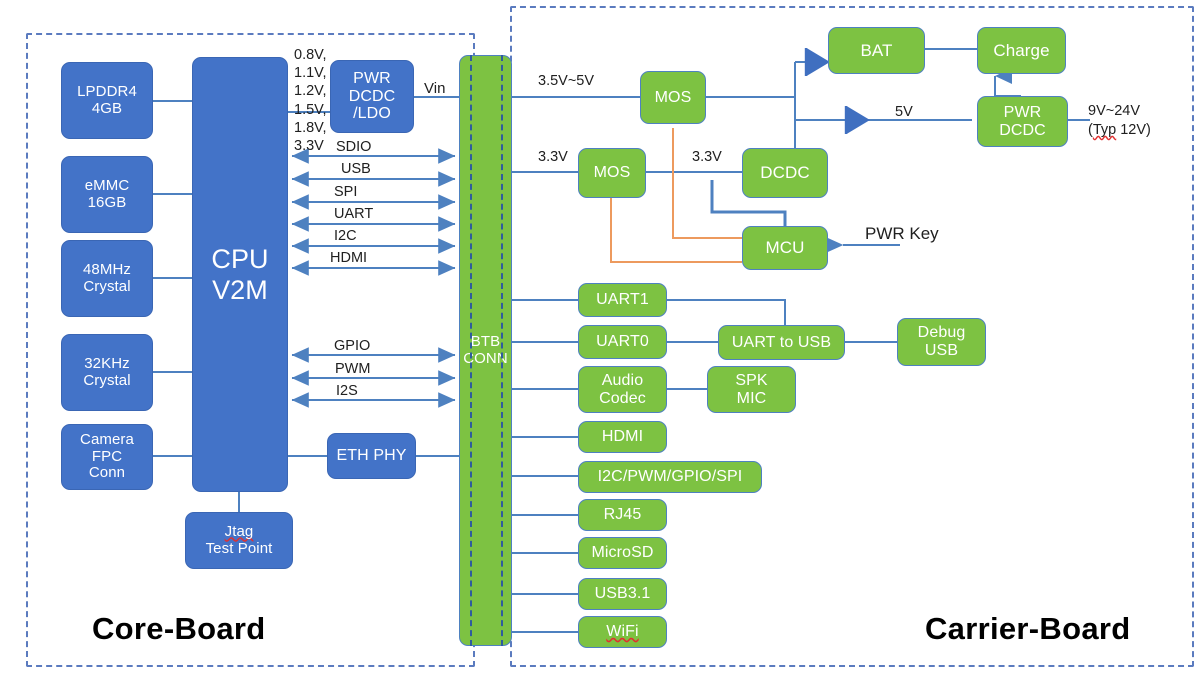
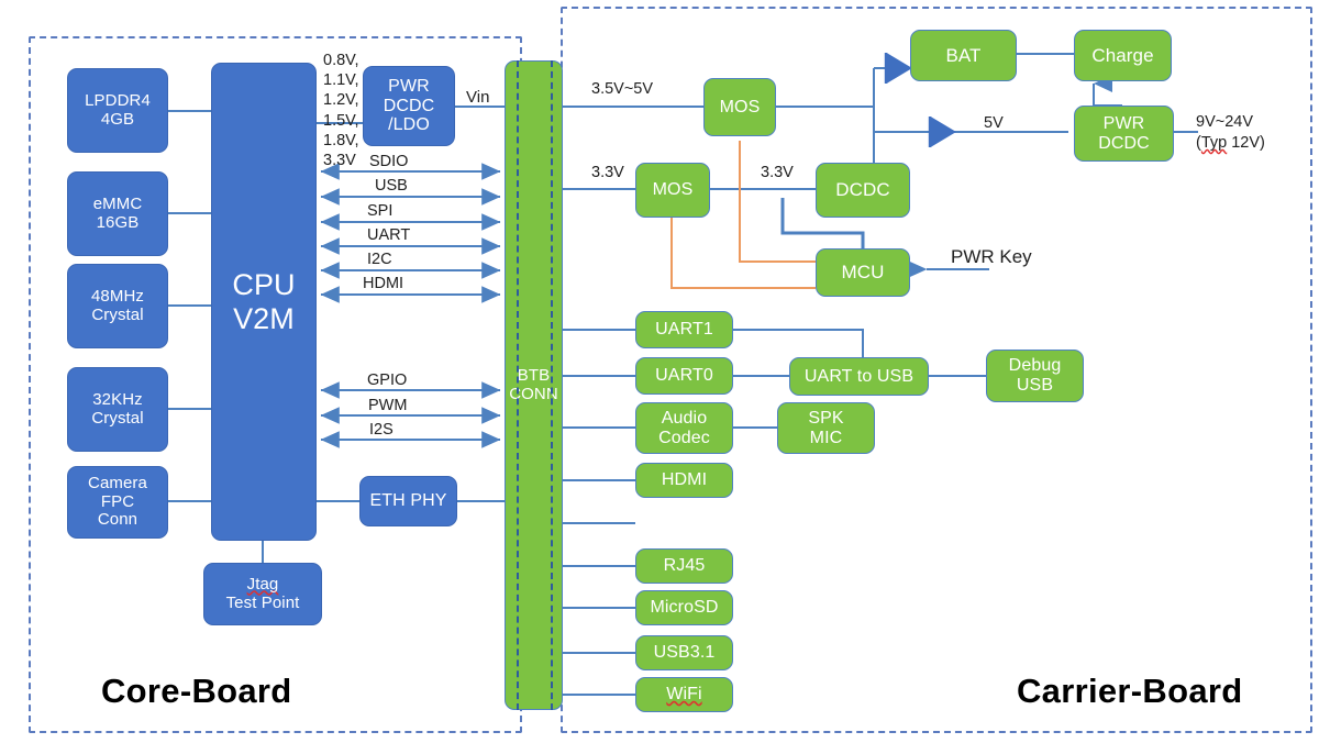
  Core-Board
  Carrier-Board
  CPU
  V2M
  LPDDR4
  4GB
  eMMC
  16GB
  48MHz
  Crystal
  32KHz
  Crystal
  Camera
  FPC
  Conn
  PWR
  DCDC
  /LDO
  ETH PHY
  Jtag
  Test Point
  0.8V,
  1.1V,
  1.2V,
  1.5V,
  1.8V,
  3.3V
  Vin
  SDIO
  USB
  SPI
  UART
  I2C
  HDMI
  GPIO
  PWM
  I2S
  BTB
  CONN
  MOS
  MOS
  BAT
  Charge
  DCDC
  MCU
  PWR
  DCDC
  3.5V~5V
  3.3V
  3.3V
  5V
  PWR Key
  9V~24V
  (Typ 12V)
  UART1
  UART0
  Audio
  Codec
  HDMI
- I2C/PWM/GPIO/SPI
  RJ45
  MicroSD
  USB3.1
  WiFi
  UART to USB
  Debug
  USB
  SPK
  MIC
